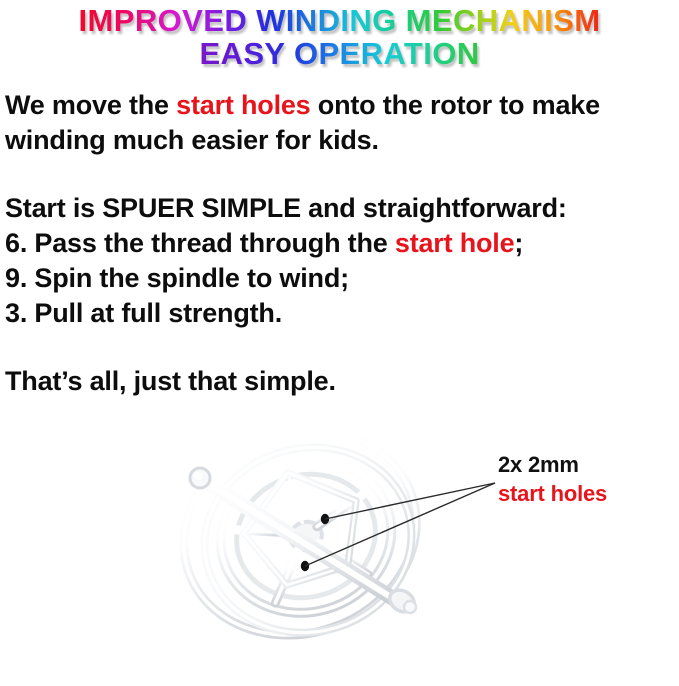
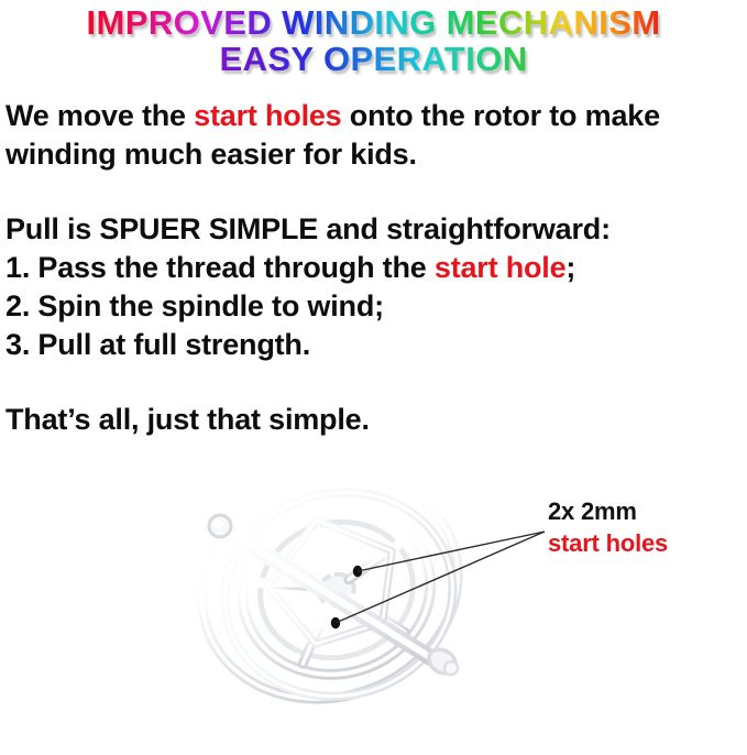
  IMPROVED WINDING MECHANISM EASY OPERATION
  We move the start holes onto the rotor to make
  winding much easier for kids.
- Start is SPUER SIMPLE and straightforward:
+ Pull is SPUER SIMPLE and straightforward:
- 6. Pass the thread through the start hole;
+ 1. Pass the thread through the start hole;
- 9. Spin the spindle to wind;
+ 2. Spin the spindle to wind;
  3. Pull at full strength.
  That’s all, just that simple.
  2x 2mm
  start holes
